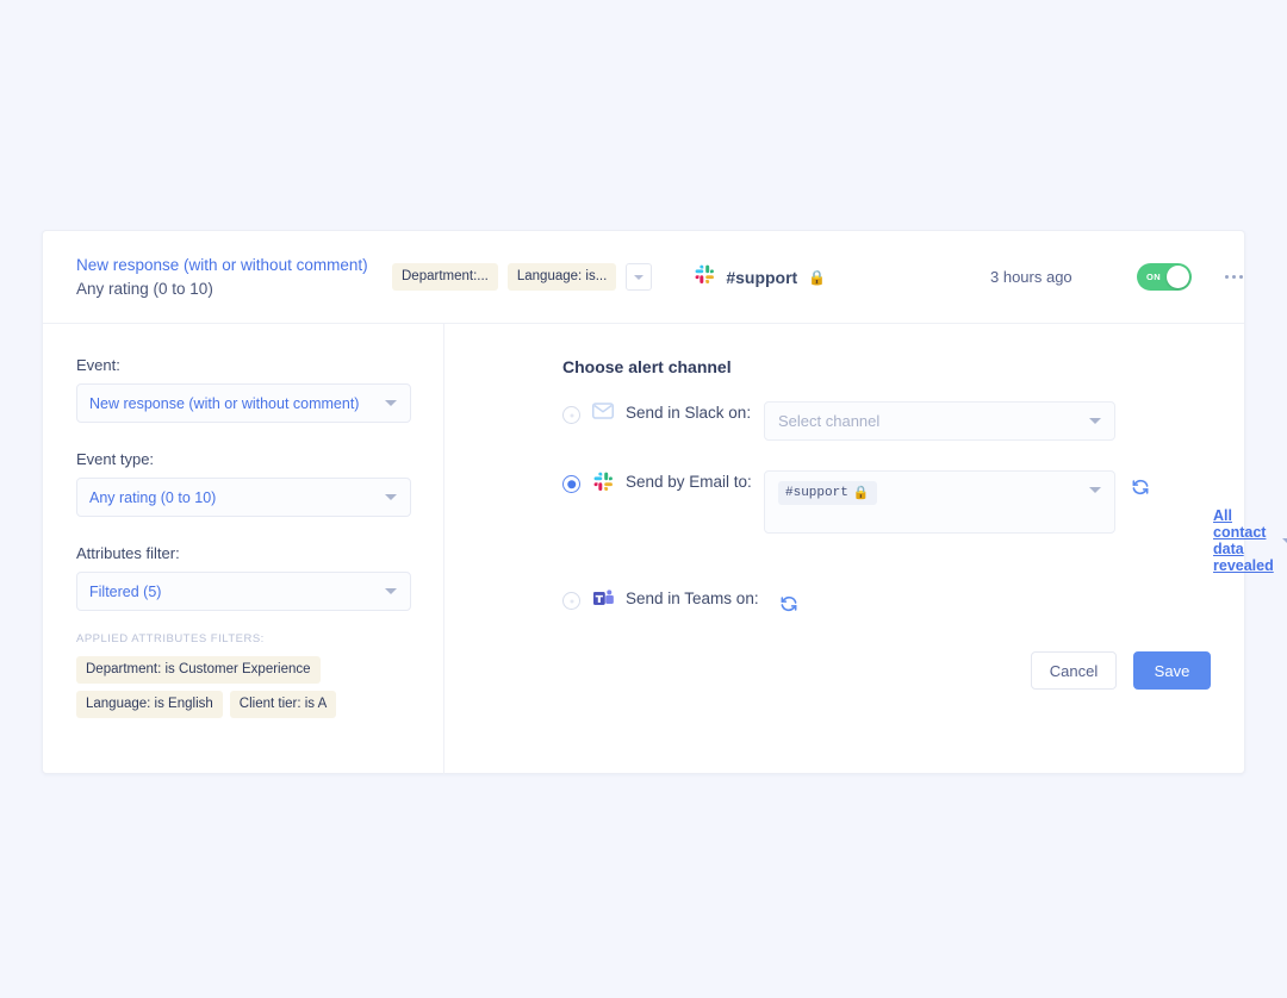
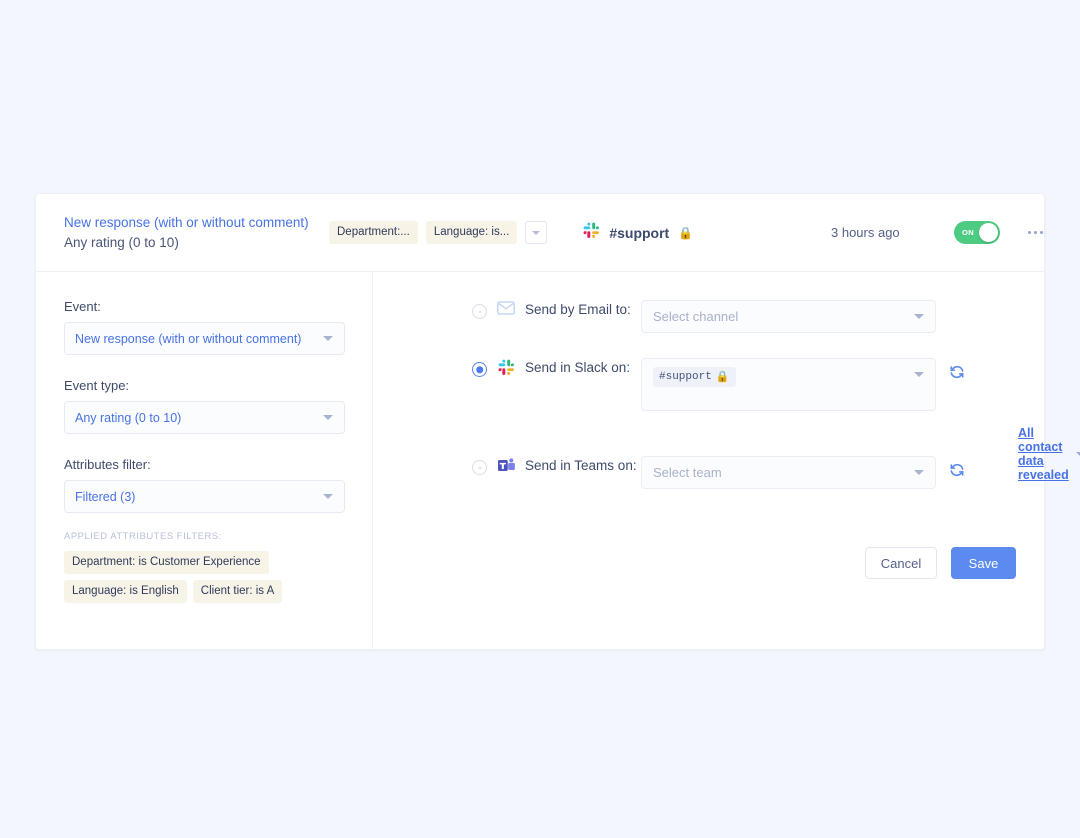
  New response (with or without comment)
  Any rating (0 to 10)
  Department:...
  Language: is...
  #support
  🔒
  3 hours ago
  ON
  Event:
  New response (with or without comment)
  Event type:
  Any rating (0 to 10)
  Attributes filter:
- Filtered (5)
+ Filtered (3)
  APPLIED ATTRIBUTES FILTERS:
  Department: is Customer Experience
  Language: is English
  Client tier: is A
- Choose alert channel
- Send in Slack on:
+ Send by Email to:
  Select channel
- Send by Email to:
+ Send in Slack on:
  #support
  🔒
  All contact data revealed
  Send in Teams on:
+ Select team
  Cancel
  Save
